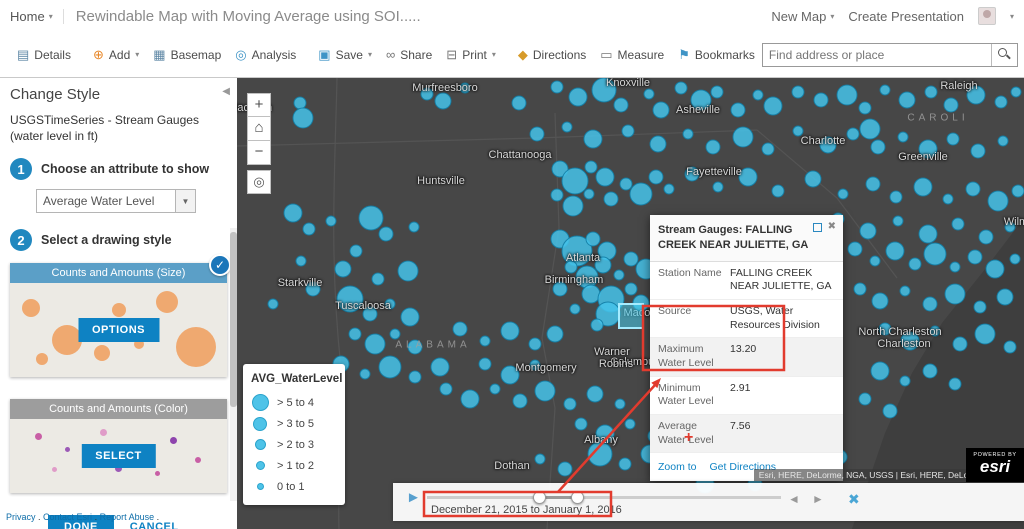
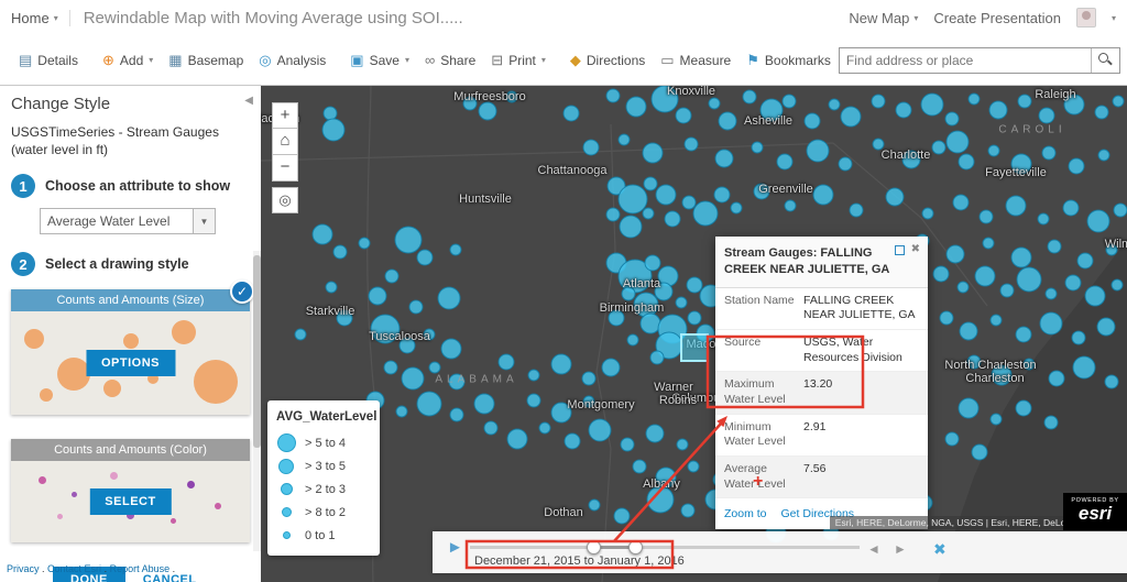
  Home
  ▾
  Rewindable Map with Moving Average using SOI.....
  New Map
  ▾
  Create Presentation
  ▾
  ▤
  Details
  ⊕
  Add
  ▾
  ▦
  Basemap
  ◎
  Analysis
  ▣
  Save
  ▾
  ∞
  Share
  ⊟
  Print
  ▾
  ◆
  Directions
  ▭
  Measure
  ⚑
  Bookmarks
  Find address or place
  ◀
  Change Style
  USGSTimeSeries - Stream Gauges
  (water level in ft)
  1
  Choose an attribute to show
  Average Water Level
  ▼
  2
  Select a drawing style
  Counts and Amounts (Size)
  ✓
  OPTIONS
  Counts and Amounts (Color)
  SELECT
  DONE
  CANCEL
  Privacy . Contact Esri . Report Abuse .
  Murfreesboro
  Knoxville
  Asheville
  Charlotte
  Raleigh
- Greenville
+ Fayetteville
  Chattanooga
  Huntsville
- Fayetteville
+ Greenville
  Starkville
  Tuscaloosa
  Birmingham
  Atlanta
  Montgomery
  Columb
  Maco
  Warner
  Robins
  Albany
  Dothan
  North Charleston
  Charleston
  Wil
  ALABAMA
  CAROLI
  +
  ⌂
  −
  ◎
  AVG_WaterLeve
  > 5 to 4
  > 3 to 5
  > 2 to 3
- > 1 to 2
+ > 8 to 2
  0 to 1
  Stream Gauges: FALLING CREEK NEAR JULIETTE, GA
  ✖
  Station Name
  FALLING CREEK NEAR JULIETTE, GA
  Source
  USGS, Water Resources Division
  Maximum Water Level
  13.20
  Minimum Water Level
  2.91
  Average Water Level
  7.56
  Zoom to
  Get Directions
  Esri, HERE, DeLorme, NGA, USGS | Esri, HERE, DeL
  esri
  ►
  December 21, 2015 to January 1, 2016
  ◄
  ►
  ✖
  +
